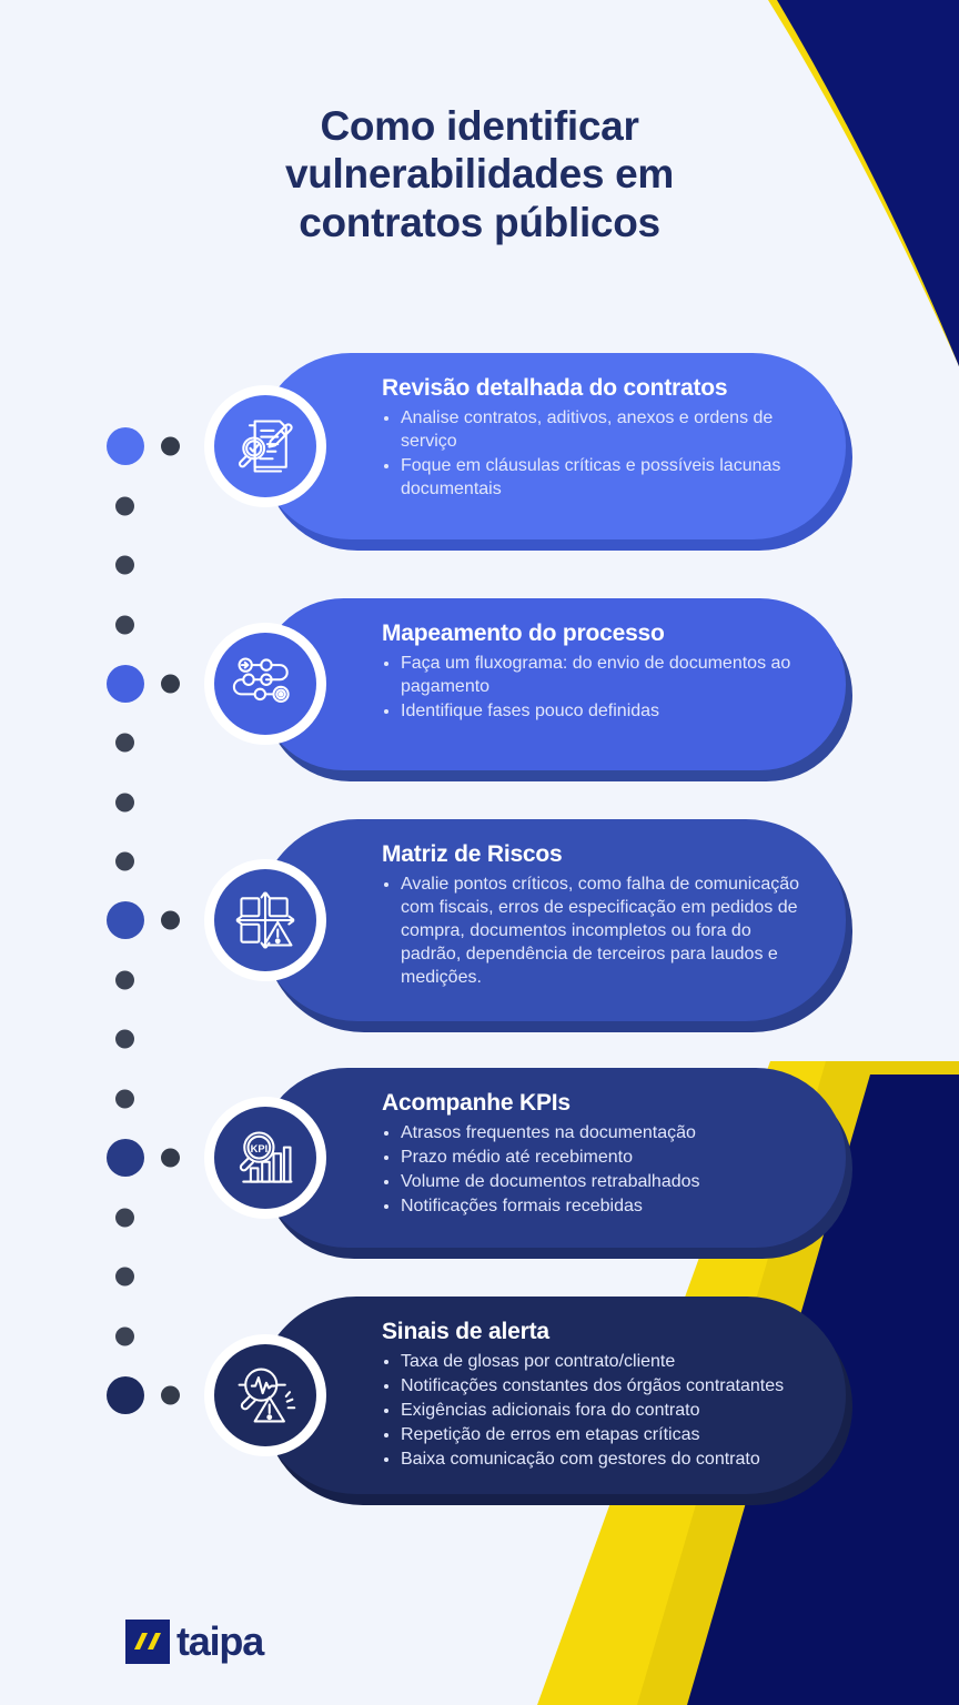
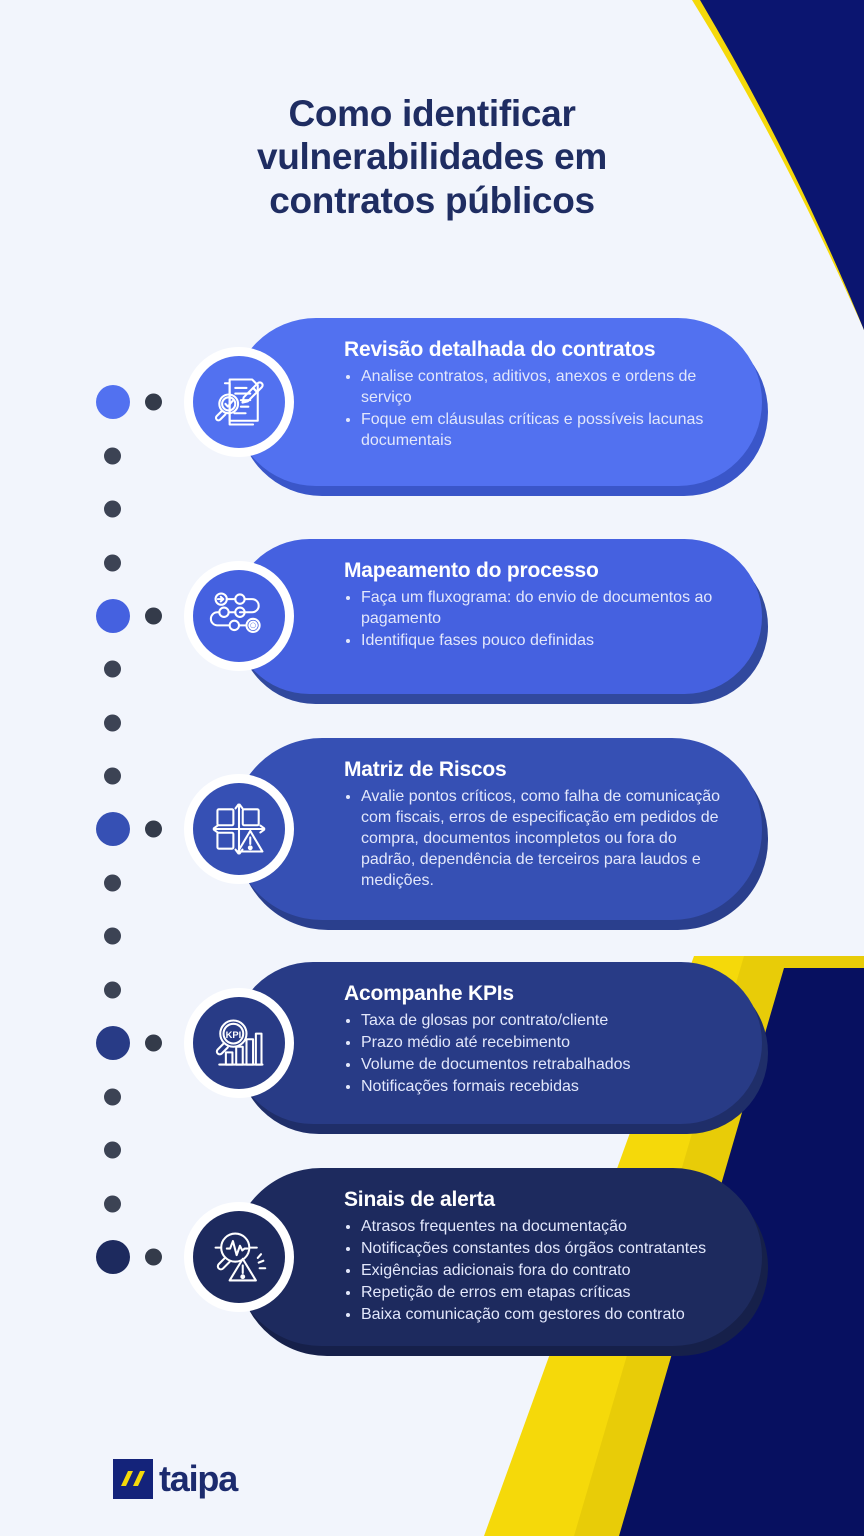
  Como identificar
  vulnerabilidades em
  contratos públicos
  Revisão detalhada do contratos
  Analise contratos, aditivos, anexos e ordens de serviço
  Foque em cláusulas críticas e possíveis lacunas documentais
  Mapeamento do processo
  Faça um fluxograma: do envio de documentos ao pagamento
  Identifique fases pouco definidas
  Matriz de Riscos
  Avalie pontos críticos, como falha de comunicação com fiscais, erros de especificação em pedidos de compra, documentos incompletos ou fora do padrão, dependência de terceiros para laudos e medições.
  Acompanhe KPIs
- Atrasos frequentes na documentação
+ Taxa de glosas por contrato/cliente
  Prazo médio até recebimento
  Volume de documentos retrabalhados
  Notificações formais recebidas
  Sinais de alerta
- Taxa de glosas por contrato/cliente
+ Atrasos frequentes na documentação
  Notificações constantes dos órgãos contratantes
  Exigências adicionais fora do contrato
  Repetição de erros em etapas críticas
  Baixa comunicação com gestores do contrato
  taipa
